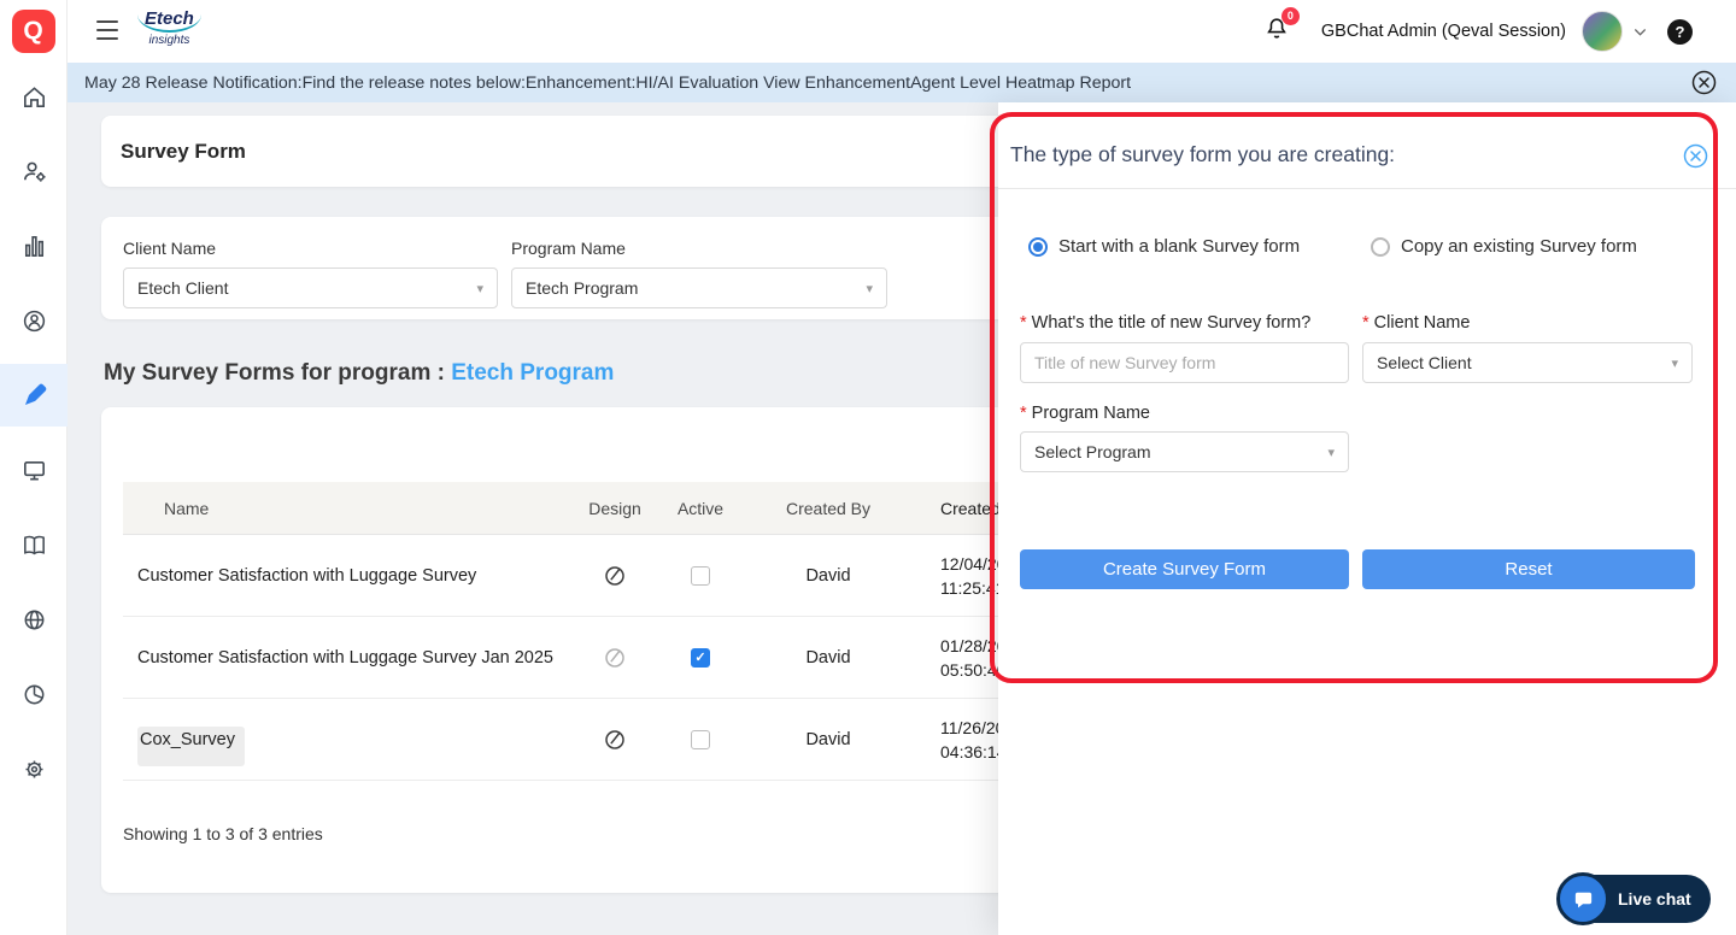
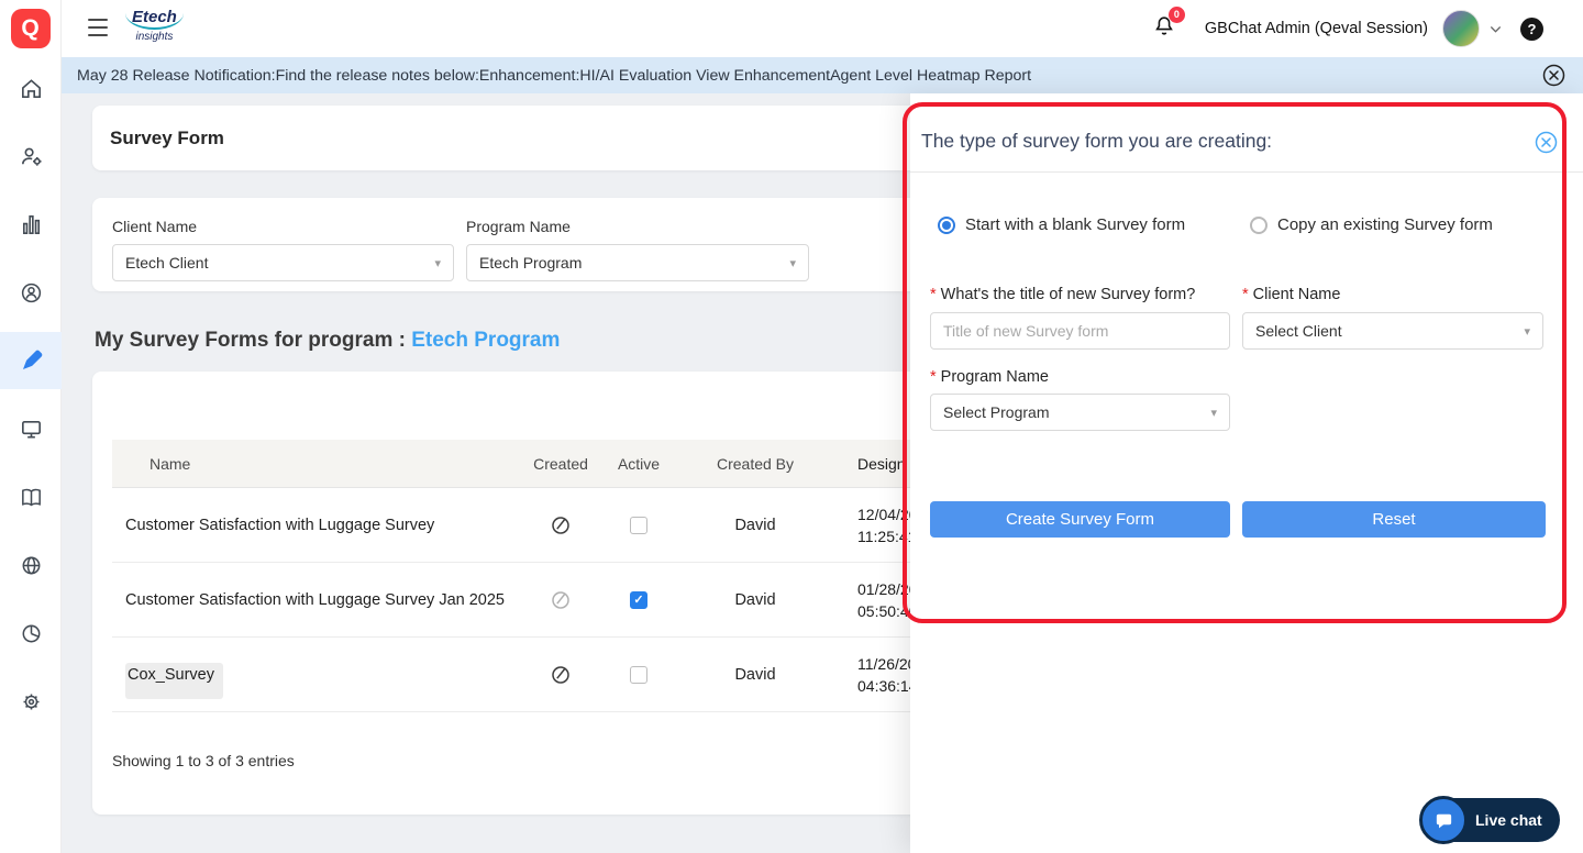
  Q
  Etech
  insights
  0
  GBChat Admin (Qeval Session)
  ?
  May 28 Release Notification:Find the release notes below:Enhancement:HI/AI Evaluation View EnhancementAgent Level Heatmap Report
  Survey Form
  Client Name
  Etech Client
  ▾
  Program Name
  Etech Program
  ▾
  My Survey Forms for program : Etech Program
  Name
- Design
+ Created
  Active
  Created By
- Created
+ Design
  Customer Satisfaction with Luggage Survey
  David
  12/04/2
  11:25:4
  Customer Satisfaction with Luggage Survey Jan 2025
  David
  01/28/2
  05:50:4
  Cox_Survey
  David
  11/26/2
  04:36:1
  Showing 1 to 3 of 3 entries
  The type of survey form you are creating:
  Start with a blank Survey form
  Copy an existing Survey form
  * What's the title of new Survey form?
  * Client Name
  Title of new Survey form
  Select Client
  ▾
  * Program Name
  Select Program
  ▾
  Create Survey Form
  Reset
  Live chat
